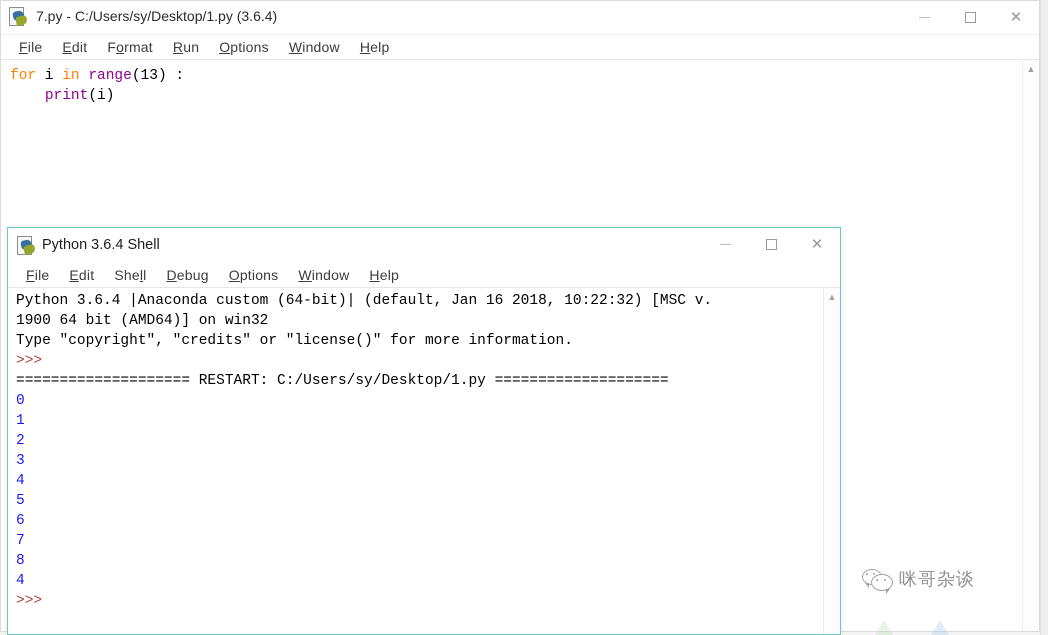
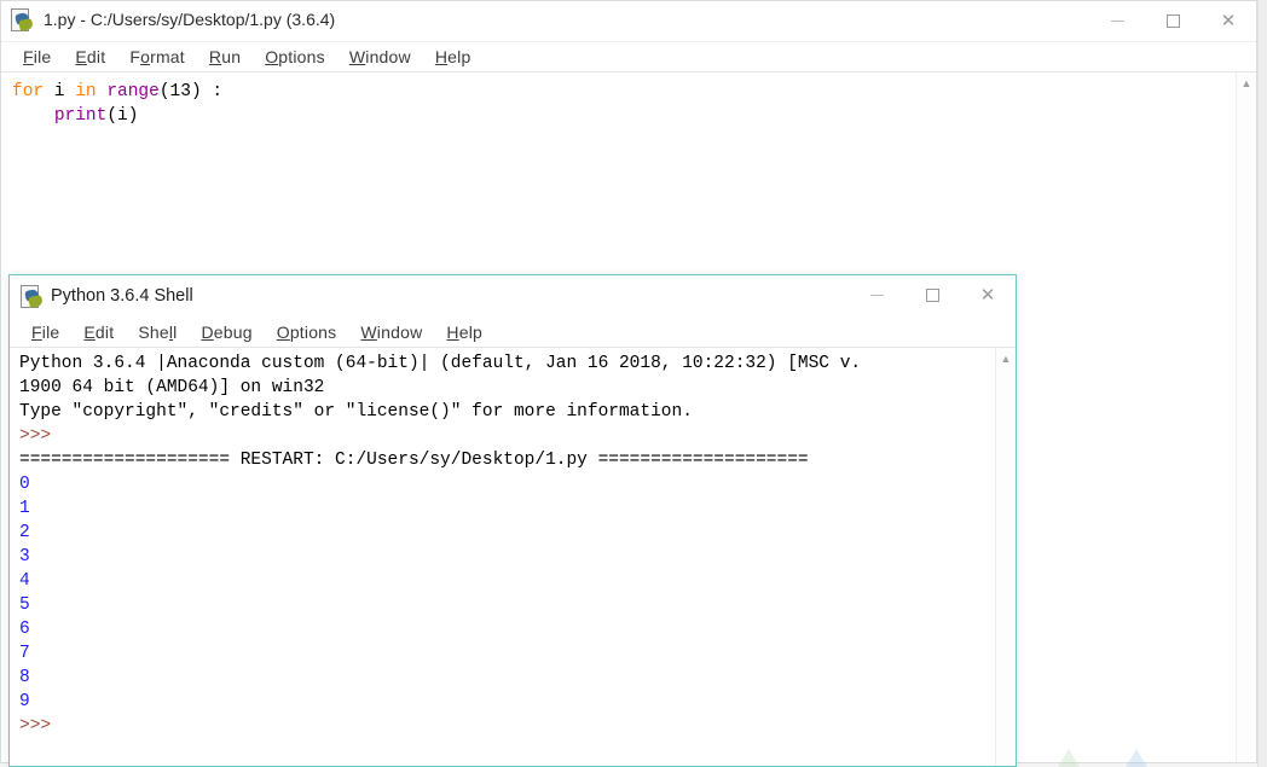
- 7.py - C:/Users/sy/Desktop/1.py (3.6.4)
+ 1.py - C:/Users/sy/Desktop/1.py (3.6.4)
  ✕
  File
  Edit
  Format
  Run
  Options
  Window
  Help
  for i in range(13) : print(i)
  ▲
  Python 3.6.4 Shell
  ✕
  File
  Edit
  Shell
  Debug
  Options
  Window
  Help
- Python 3.6.4 |Anaconda custom (64-bit)| (default, Jan 16 2018, 10:22:32) [MSC v. 1900 64 bit (AMD64)] on win32 Type "copyright", "credits" or "license()" for more information. >>> ==================== RESTART: C:/Users/sy/Desktop/1.py ==================== 0 1 2 3 4 5 6 7 8 4 >>>
+ Python 3.6.4 |Anaconda custom (64-bit)| (default, Jan 16 2018, 10:22:32) [MSC v. 1900 64 bit (AMD64)] on win32 Type "copyright", "credits" or "license()" for more information. >>> ==================== RESTART: C:/Users/sy/Desktop/1.py ==================== 0 1 2 3 4 5 6 7 8 9 >>>
  ▲
- 咪哥杂谈
